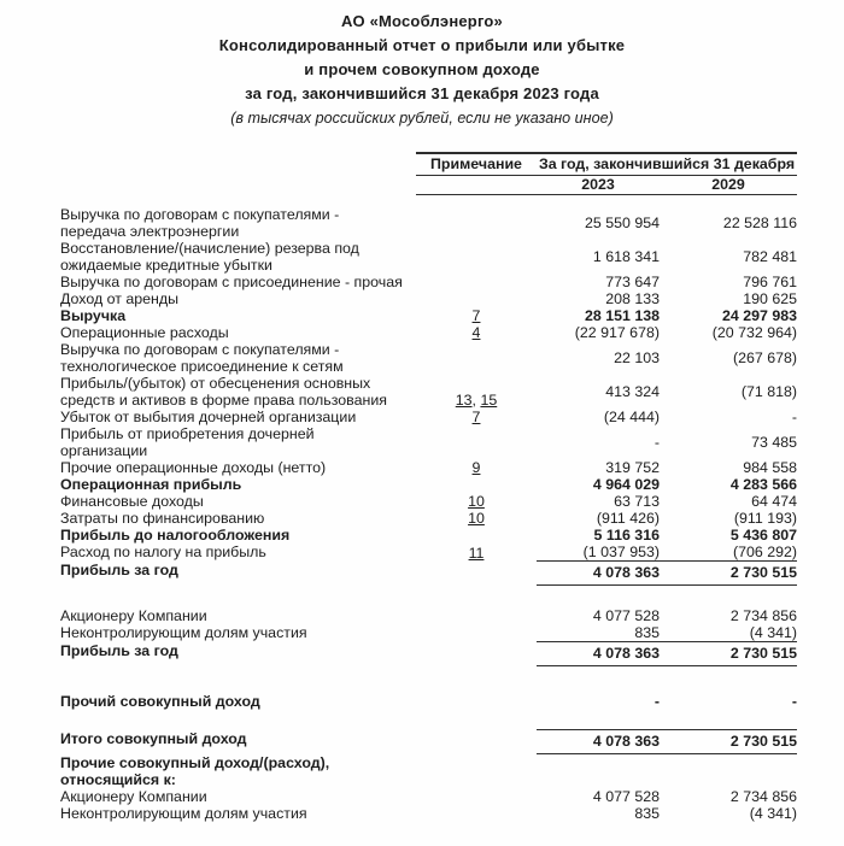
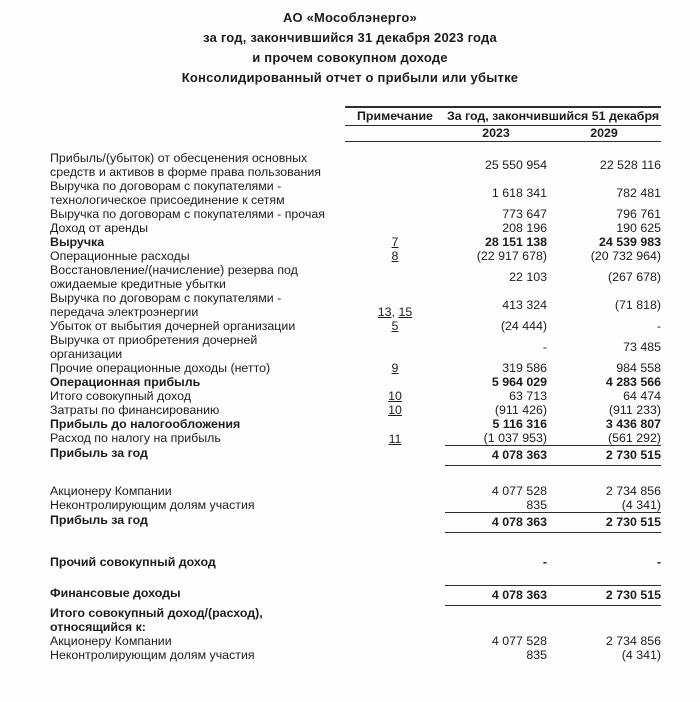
  АО «Мособлэнерго»
- Консолидированный отчет о прибыли или убытке
+ за год, закончившийся 31 декабря 2023 года
  и прочем совокупном доходе
- за год, закончившийся 31 декабря 2023 года
+ Консолидированный отчет о прибыли или убытке
- (в тысячах российских рублей, если не указано иное)
- 	Примечание	За год, закончившийся 31 декабря
+ 	Примечание	За год, закончившийся 51 декабря
  		2023	2029
- Выручка по договорам с покупателями - передача электроэнергии		25 550 954	22 528 116
+ Прибыль/(убыток) от обесценения основных средств и активов в форме права пользования		25 550 954	22 528 116
- Восстановление/(начисление) резерва под ожидаемые кредитные убытки		1 618 341	782 481
+ Выручка по договорам с покупателями - технологическое присоединение к сетям		1 618 341	782 481
- Выручка по договорам с присоединение - прочая		773 647	796 761
+ Выручка по договорам с покупателями - прочая		773 647	796 761
- Доход от аренды		208 133	190 625
+ Доход от аренды		208 196	190 625
- Выручка	7	28 151 138	24 297 983
+ Выручка	7	28 151 138	24 539 983
- Операционные расходы	4	(22 917 678)	(20 732 964)
+ Операционные расходы	8	(22 917 678)	(20 732 964)
- Выручка по договорам с покупателями - технологическое присоединение к сетям		22 103	(267 678)
+ Восстановление/(начисление) резерва под ожидаемые кредитные убытки		22 103	(267 678)
- Прибыль/(убыток) от обесценения основных средств и активов в форме права пользования	13, 15	413 324	(71 818)
+ Выручка по договорам с покупателями - передача электроэнергии	13, 15	413 324	(71 818)
- Убыток от выбытия дочерней организации	7	(24 444)	-
+ Убыток от выбытия дочерней организации	5	(24 444)	-
- Прибыль от приобретения дочерней организации		-	73 485
+ Выручка от приобретения дочерней организации		-	73 485
- Прочие операционные доходы (нетто)	9	319 752	984 558
+ Прочие операционные доходы (нетто)	9	319 586	984 558
- Операционная прибыль		4 964 029	4 283 566
+ Операционная прибыль		5 964 029	4 283 566
- Финансовые доходы	10	63 713	64 474
+ Итого совокупный доход	10	63 713	64 474
- Затраты по финансированию	10	(911 426)	(911 193)
+ Затраты по финансированию	10	(911 426)	(911 233)
- Прибыль до налогообложения		5 116 316	5 436 807
+ Прибыль до налогообложения		5 116 316	3 436 807
- Расход по налогу на прибыль	11	(1 037 953)	(706 292)
+ Расход по налогу на прибыль	11	(1 037 953)	(561 292)
  Прибыль за год		4 078 363	2 730 515
  Акционеру Компании		4 077 528	2 734 856
  Неконтролирующим долям участия		835	(4 341)
  Прибыль за год		4 078 363	2 730 515
  Прочий совокупный доход		-	-
- Итого совокупный доход		4 078 363	2 730 515
+ Финансовые доходы		4 078 363	2 730 515
- Прочие совокупный доход/(расход), относящийся к:
+ Итого совокупный доход/(расход), относящийся к:
  Акционеру Компании		4 077 528	2 734 856
  Неконтролирующим долям участия		835	(4 341)
